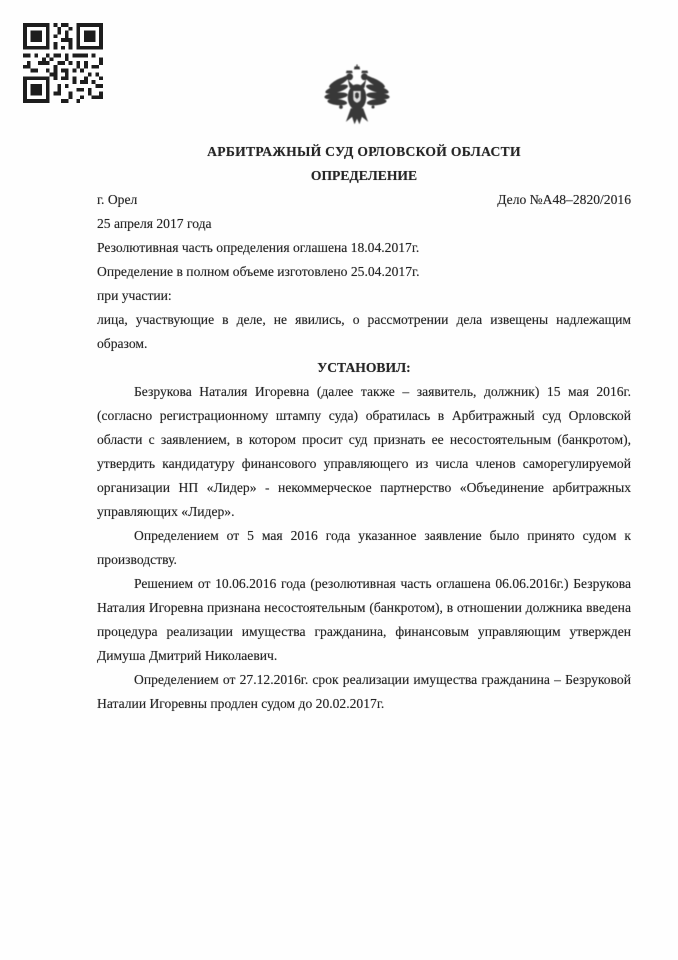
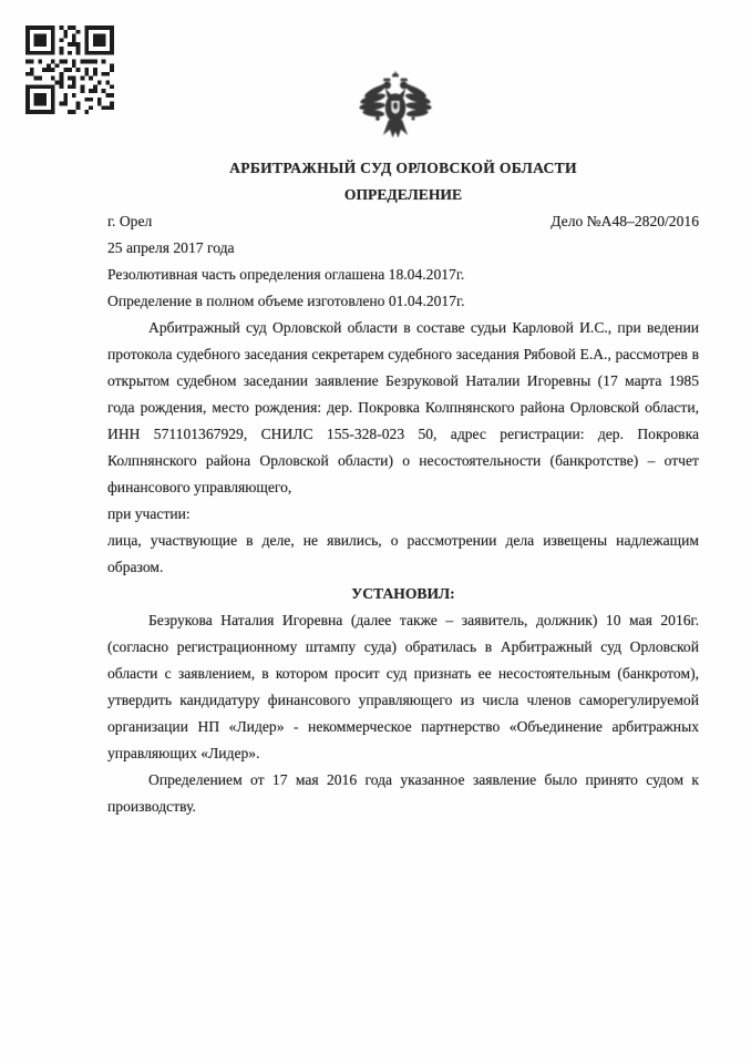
  АРБИТРАЖНЫЙ СУД ОРЛОВСКОЙ ОБЛАСТИ
  ОПРЕДЕЛЕНИЕ
  г. Орел
  Дело №А48–2820/2016
  25 апреля 2017 года
  Резолютивная часть определения оглашена 18.04.2017г.
- Определение в полном объеме изготовлено 25.04.2017г.
+ Определение в полном объеме изготовлено 01.04.2017г.
+ Арбитражный суд Орловской области в составе судьи Карловой И.С., при ведении протокола судебного заседания секретарем судебного заседания Рябовой Е.А., рассмотрев в открытом судебном заседании заявление Безруковой Наталии Игоревны (17 марта 1985 года рождения, место рождения: дер. Покровка Колпнянского района Орловской области, ИНН 571101367929, СНИЛС 155-328-023 50, адрес регистрации: дер. Покровка Колпнянского района Орловской области) о несостоятельности (банкротстве) – отчет финансового управляющего,
  при участии:
  лица, участвующие в деле, не явились, о рассмотрении дела извещены надлежащим образом.
  УСТАНОВИЛ:
- Безрукова Наталия Игоревна (далее также – заявитель, должник) 15 мая 2016г. (согласно регистрационному штампу суда) обратилась в Арбитражный суд Орловской области с заявлением, в котором просит суд признать ее несостоятельным (банкротом), утвердить кандидатуру финансового управляющего из числа членов саморегулируемой организации НП «Лидер» - некоммерческое партнерство «Объединение арбитражных управляющих «Лидер».
+ Безрукова Наталия Игоревна (далее также – заявитель, должник) 10 мая 2016г. (согласно регистрационному штампу суда) обратилась в Арбитражный суд Орловской области с заявлением, в котором просит суд признать ее несостоятельным (банкротом), утвердить кандидатуру финансового управляющего из числа членов саморегулируемой организации НП «Лидер» - некоммерческое партнерство «Объединение арбитражных управляющих «Лидер».
- Определением от 5 мая 2016 года указанное заявление было принято судом к производству.
+ Определением от 17 мая 2016 года указанное заявление было принято судом к производству.
- Решением от 10.06.2016 года (резолютивная часть оглашена 06.06.2016г.) Безрукова Наталия Игоревна признана несостоятельным (банкротом), в отношении должника введена процедура реализации имущества гражданина, финансовым управляющим утвержден Димуша Дмитрий Николаевич.
- Определением от 27.12.2016г. срок реализации имущества гражданина – Безруковой Наталии Игоревны продлен судом до 20.02.2017г.
